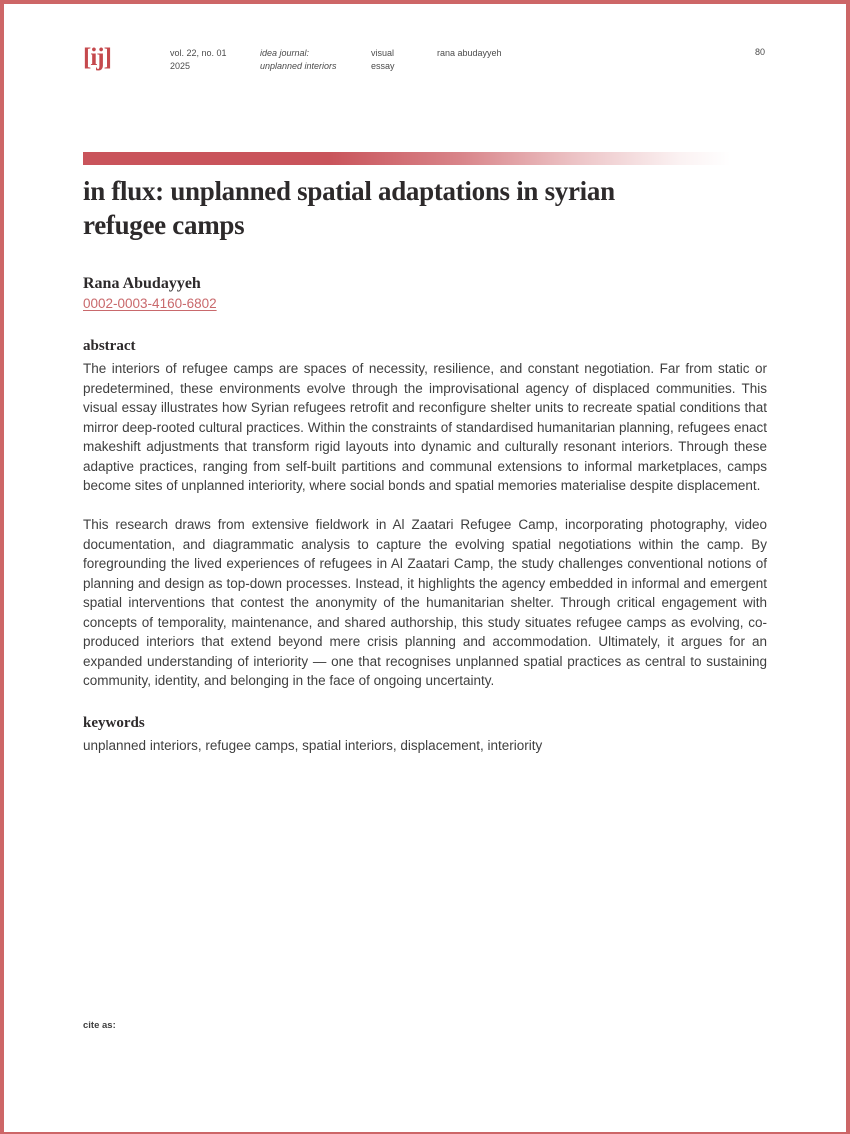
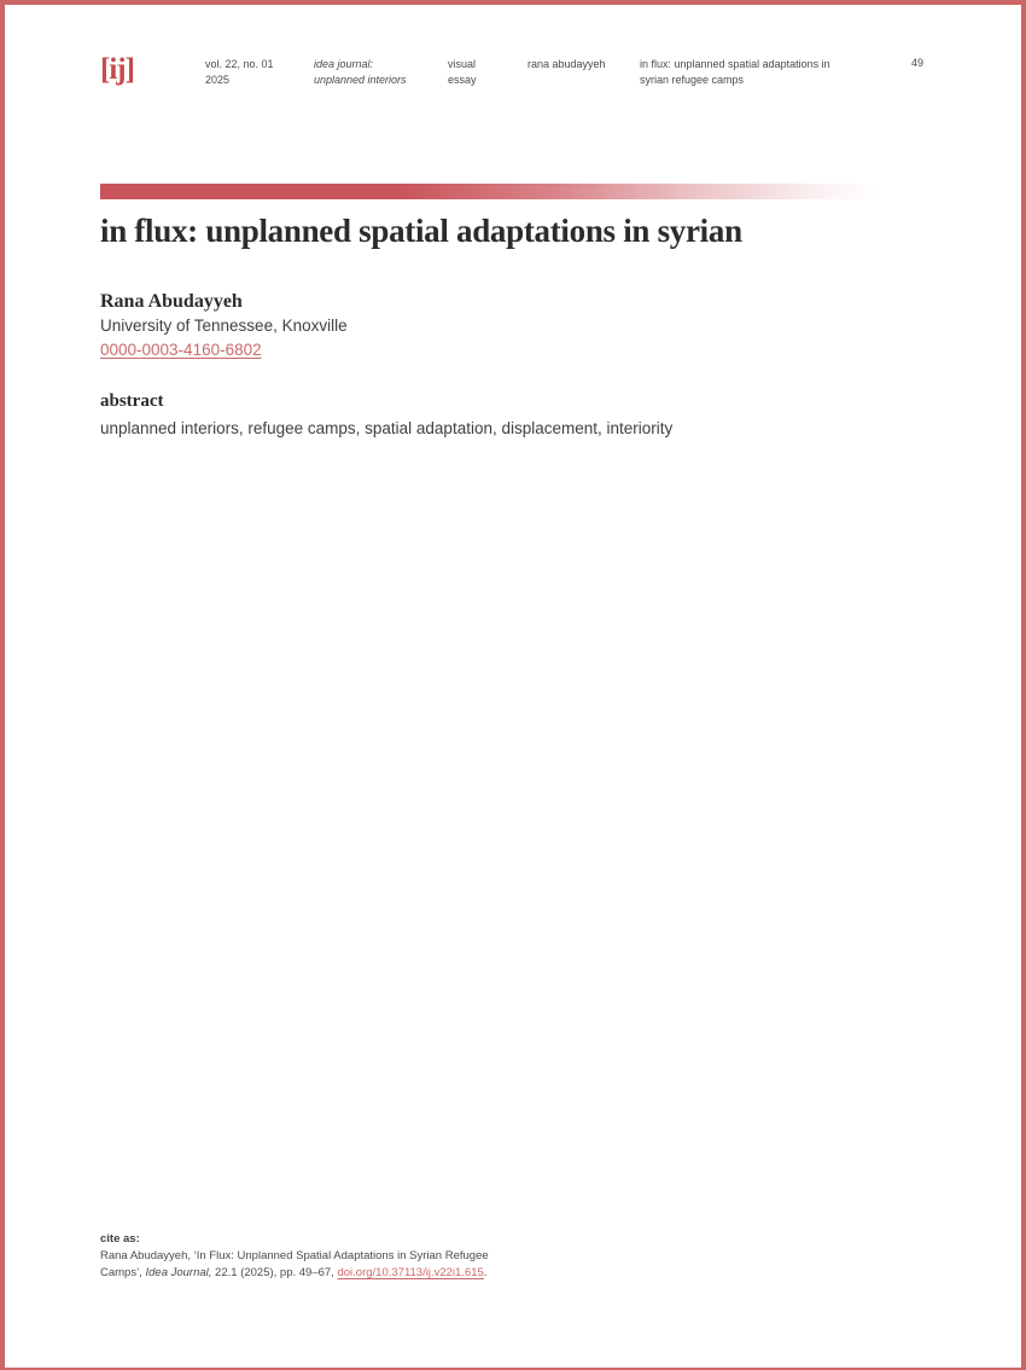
  [ij]
  vol. 22, no. 01
  2025
  idea journal:
  unplanned interiors
  visual
  essay
  rana abudayyeh
+ in flux: unplanned spatial adaptations in syrian refugee camps
- 80
+ 49
  in flux: unplanned spatial adaptations in syrian
- refugee camps
  Rana Abudayyeh
+ University of Tennessee, Knoxville
- 0002-0003-4160-6802
+ 0000-0003-4160-6802
  abstract
- The interiors of refugee camps are spaces of necessity, resilience, and constant negotiation. Far from static or predetermined, these environments evolve through the improvisational agency of displaced communities. This visual essay illustrates how Syrian refugees retrofit and reconfigure shelter units to recreate spatial conditions that mirror deep-rooted cultural practices. Within the constraints of standardised humanitarian planning, refugees enact makeshift adjustments that transform rigid layouts into dynamic and culturally resonant interiors. Through these adaptive practices, ranging from self-built partitions and communal extensions to informal marketplaces, camps become sites of unplanned interiority, where social bonds and spatial memories materialise despite displacement.
- This research draws from extensive fieldwork in Al Zaatari Refugee Camp, incorporating photography, video documentation, and diagrammatic analysis to capture the evolving spatial negotiations within the camp. By foregrounding the lived experiences of refugees in Al Zaatari Camp, the study challenges conventional notions of planning and design as top-down processes. Instead, it highlights the agency embedded in informal and emergent spatial interventions that contest the anonymity of the humanitarian shelter. Through critical engagement with concepts of temporality, maintenance, and shared authorship, this study situates refugee camps as evolving, co-produced interiors that extend beyond mere crisis planning and accommodation. Ultimately, it argues for an expanded understanding of interiority — one that recognises unplanned spatial practices as central to sustaining community, identity, and belonging in the face of ongoing uncertainty.
- keywords
- unplanned interiors, refugee camps, spatial interiors, displacement, interiority
+ unplanned interiors, refugee camps, spatial adaptation, displacement, interiority
  cite as:
+ Rana Abudayyeh, ‘In Flux: Unplanned Spatial Adaptations in Syrian Refugee Camps’, Idea Journal, 22.1 (2025), pp. 49–67, doi.org/10.37113/ij.v22i1.615.
